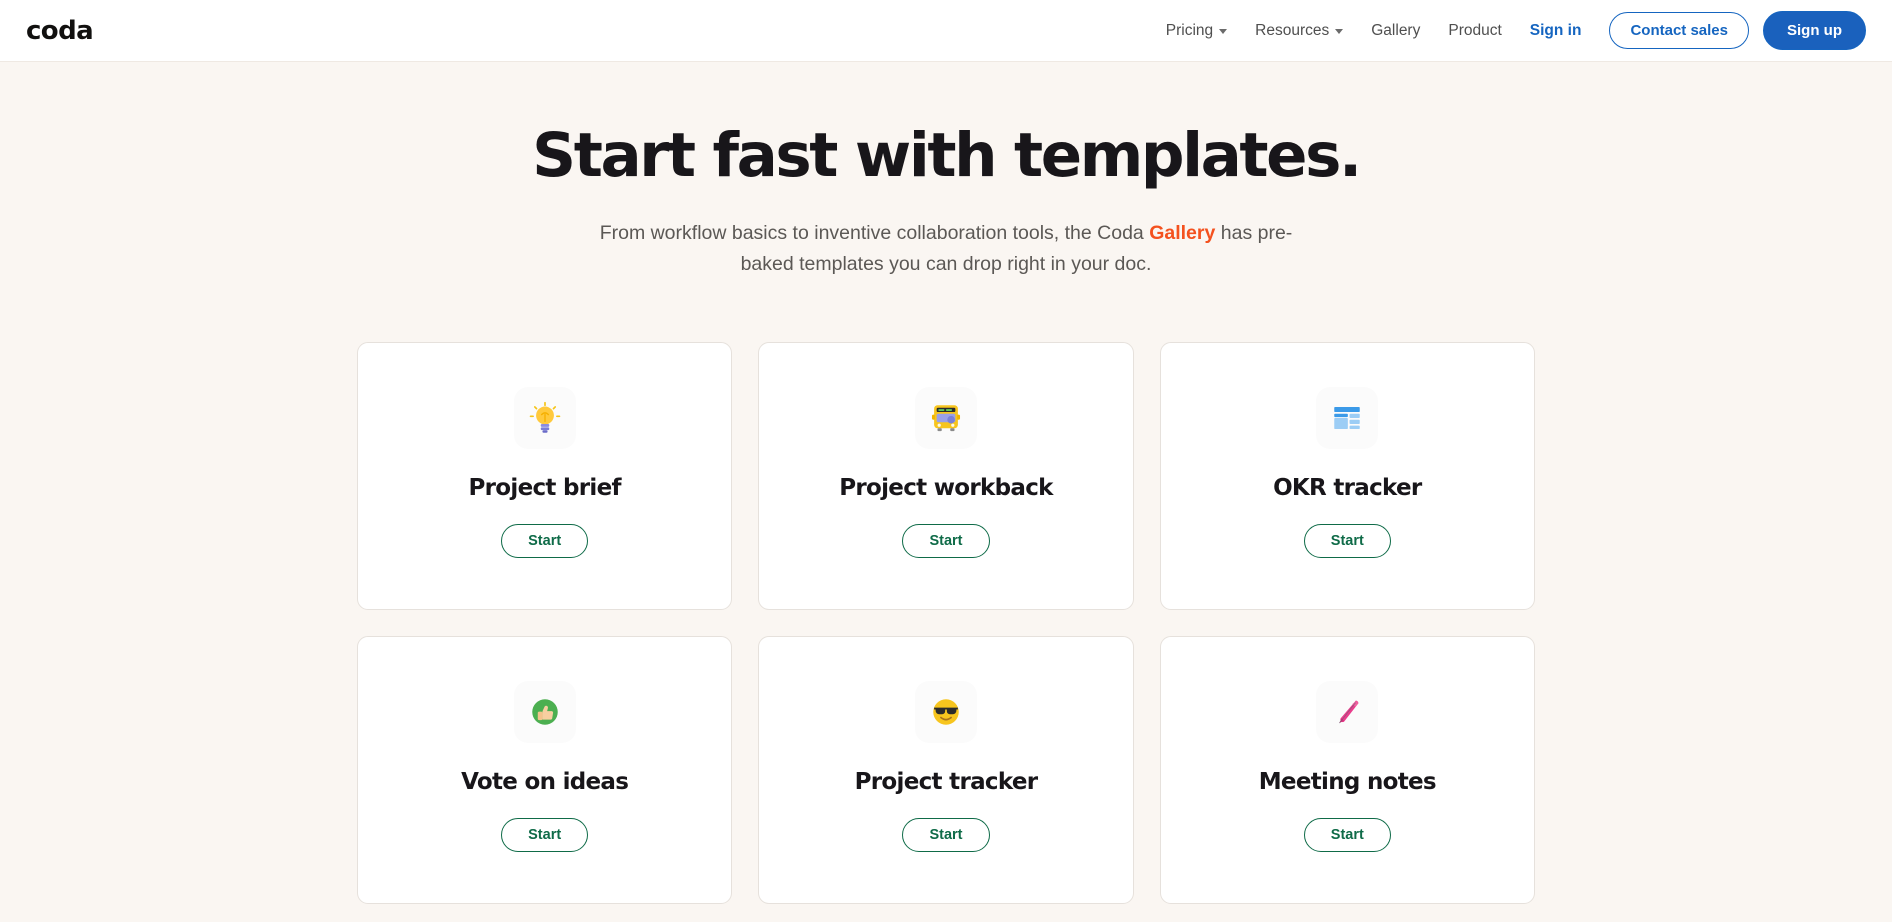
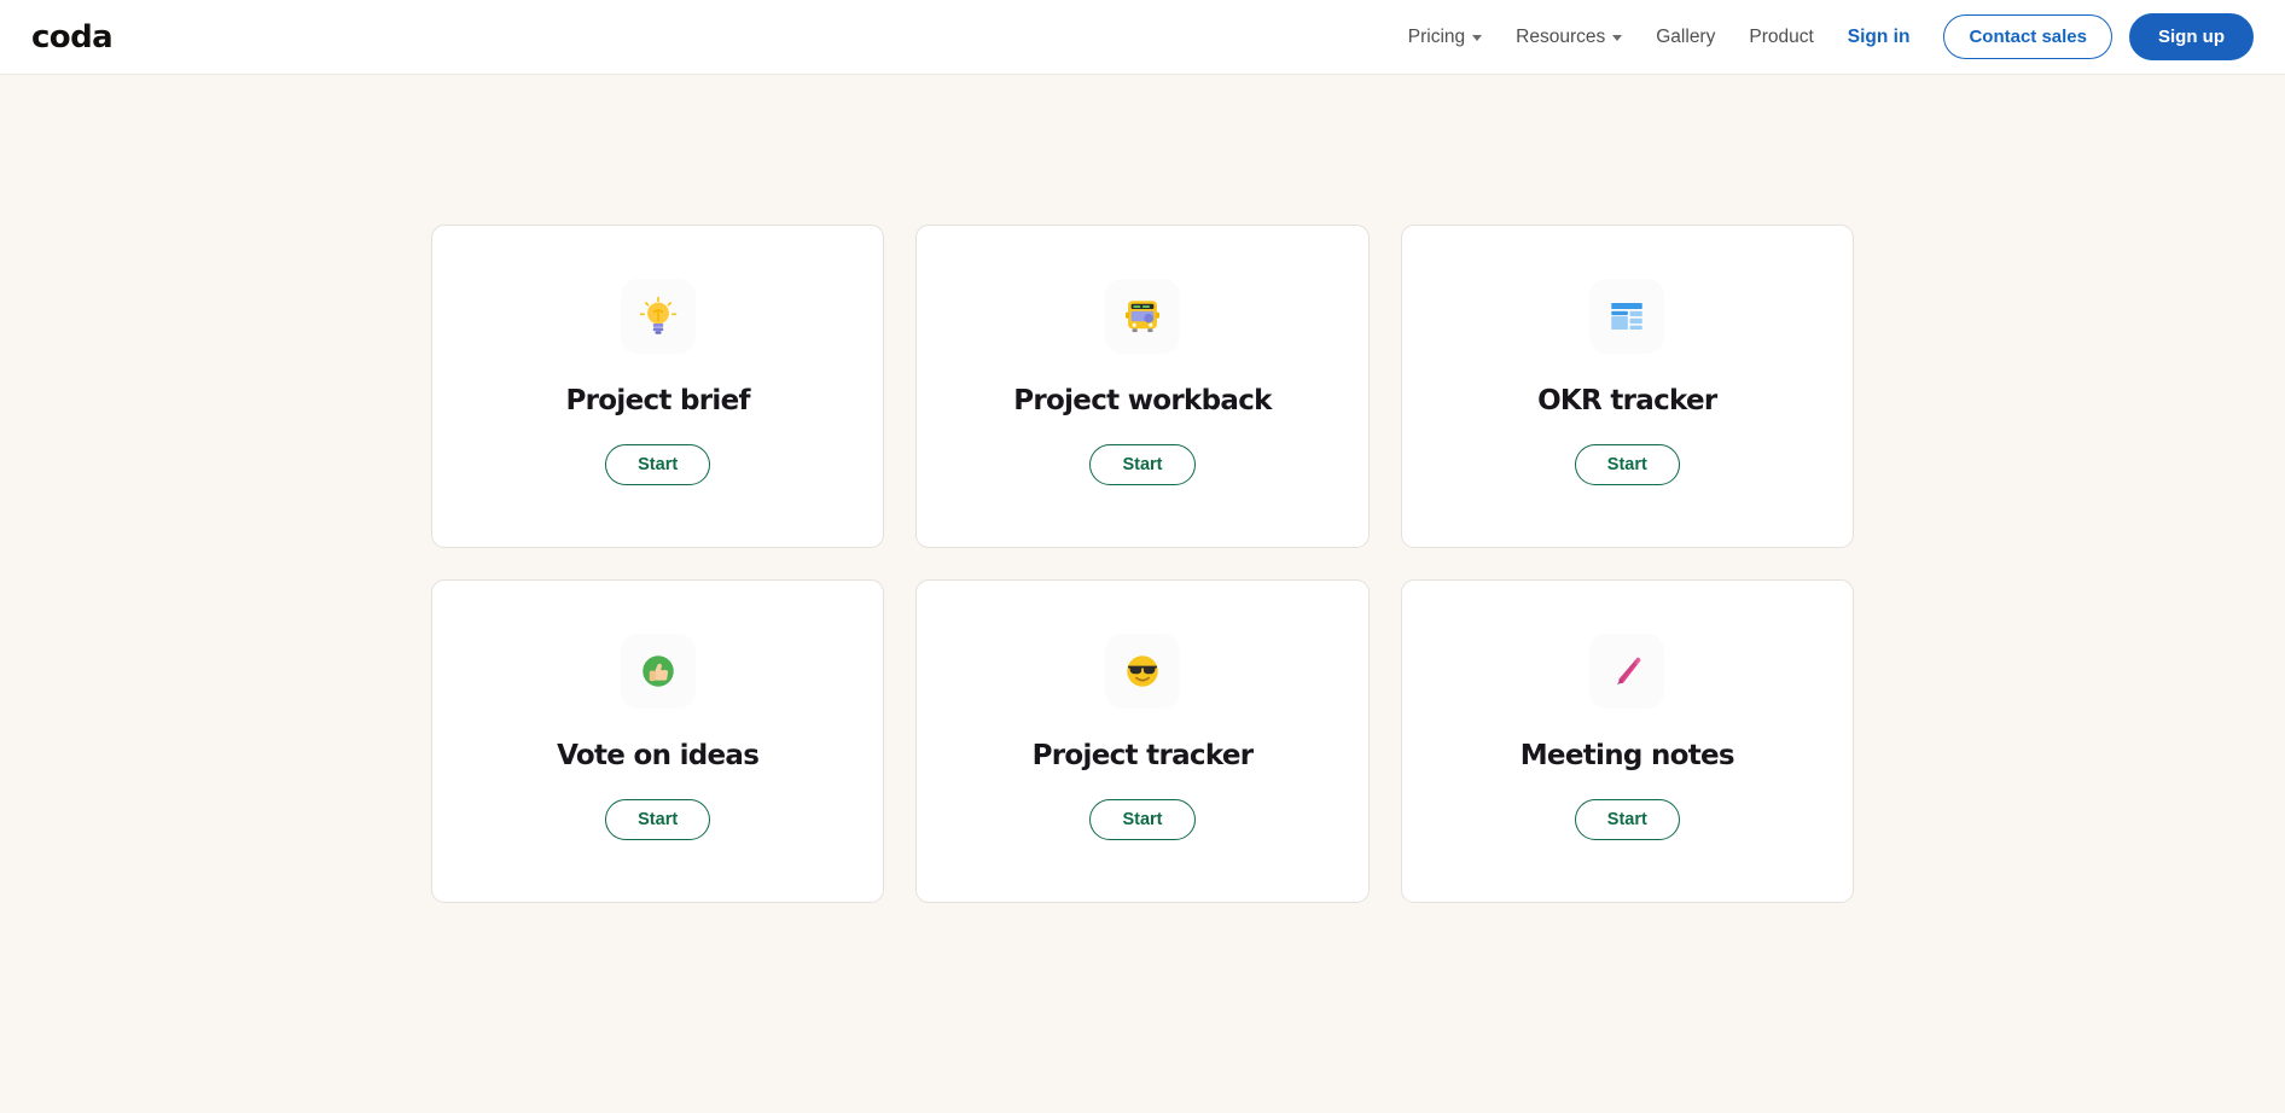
  coda
  Pricing
  Resources
  Gallery
  Product
  Sign in
  Contact sales
  Sign up
- Start fast with templates.
- From workflow basics to inventive collaboration tools, the Coda Gallery has pre-baked templates you can drop right in your doc.
  Project brief
  Start
  Project workback
  Start
  OKR tracker
  Start
  Vote on ideas
  Start
  Project tracker
  Start
  Meeting notes
  Start
